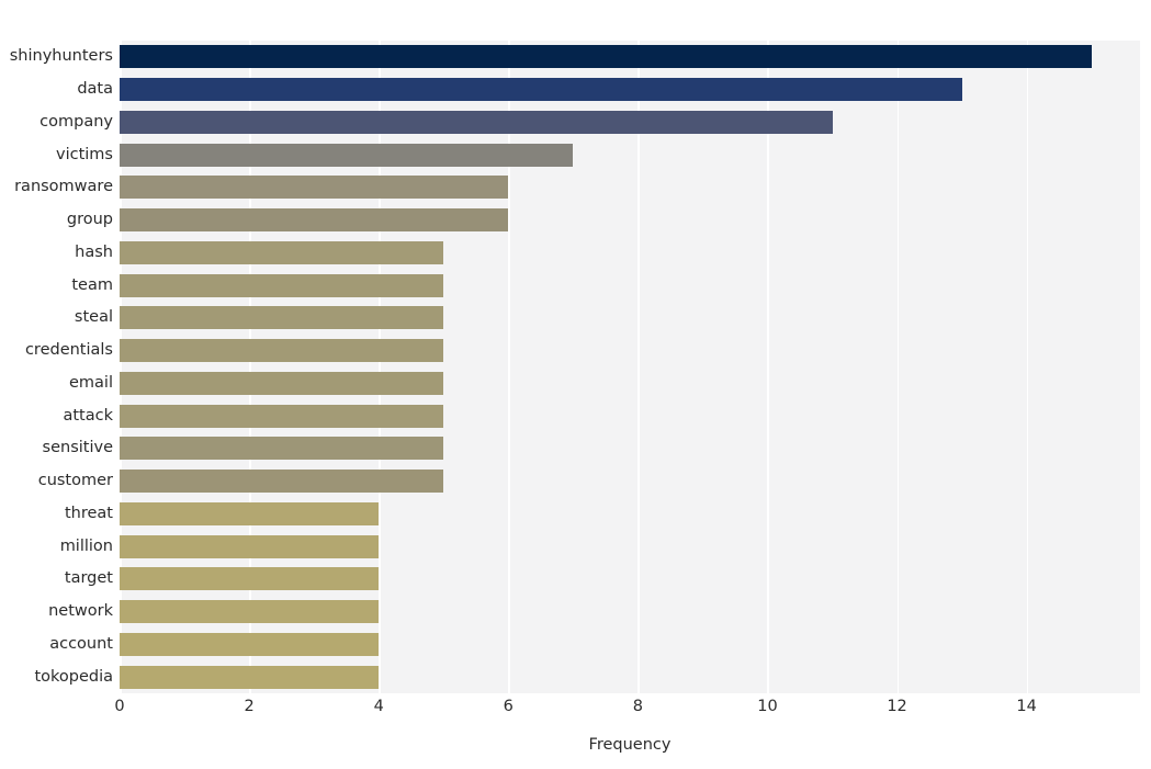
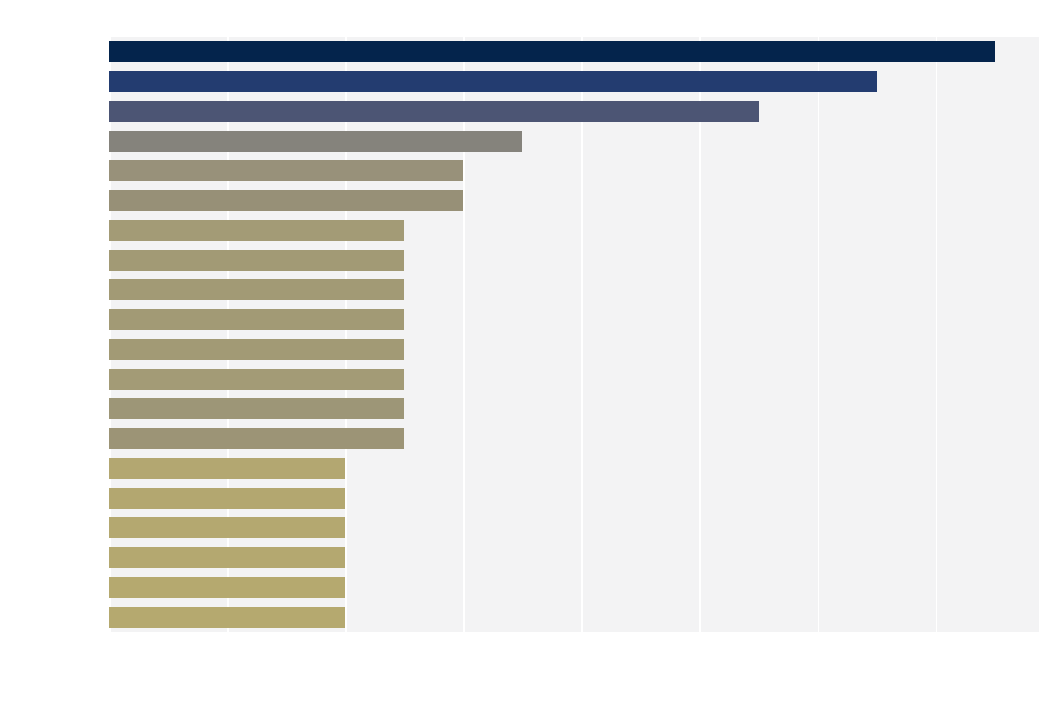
- shinyhunters
- data
- company
- victims
- ransomware
- group
- hash
- team
- steal
- credentials
- email
- attack
- sensitive
- customer
- threat
- million
- target
- network
- account
- tokopedia
- 0
- 2
- 4
- 6
- 8
- 10
- 12
- 14
- Frequency
